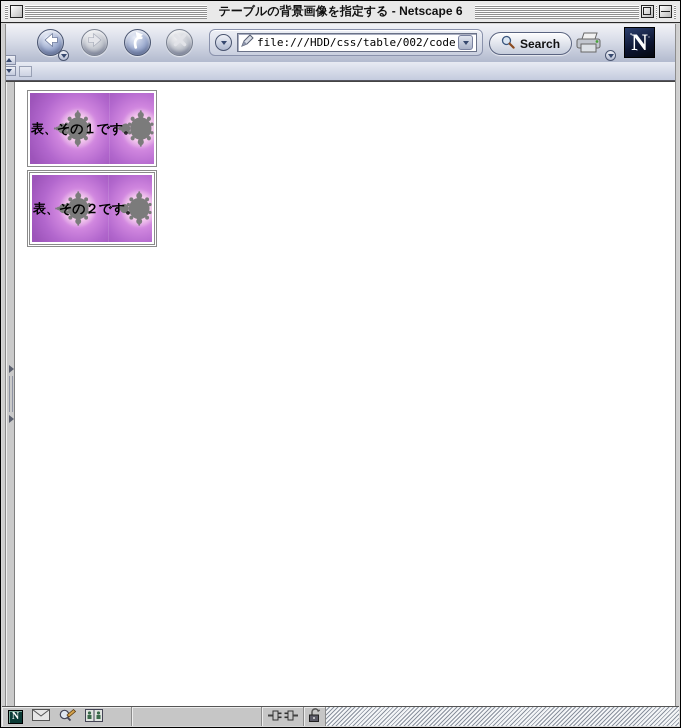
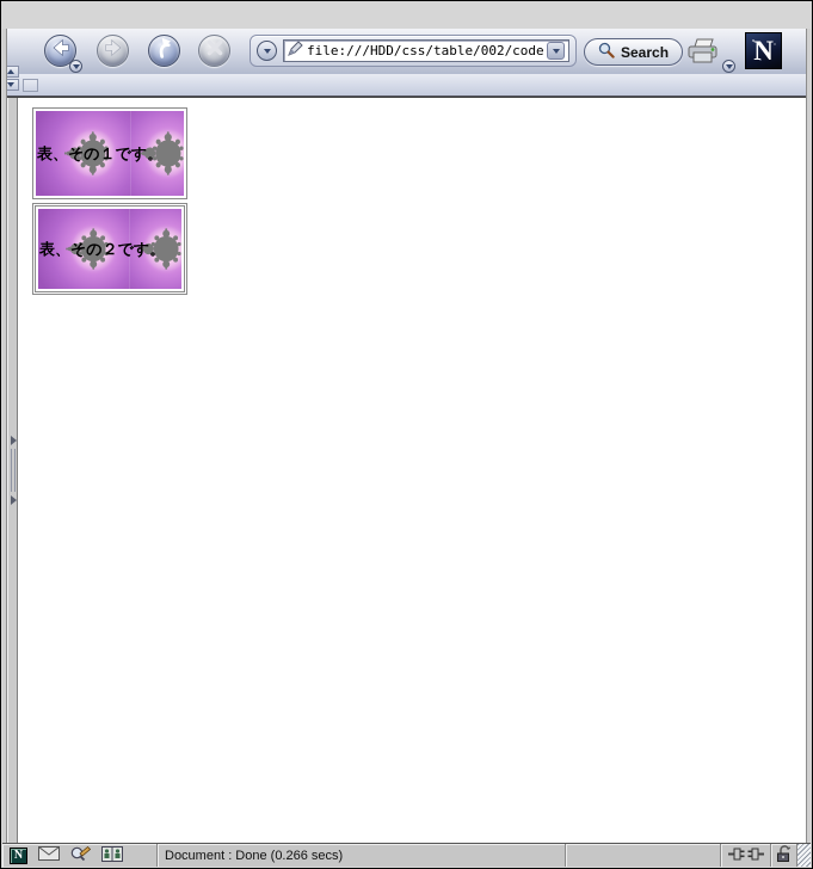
- テーブルの背景画像を指定する - Netscape 6
  file:///HDD/css/table/002/code
  Search
  N
  表、その１です。
  表、その２です。
  N
+ Document : Done (0.266 secs)
